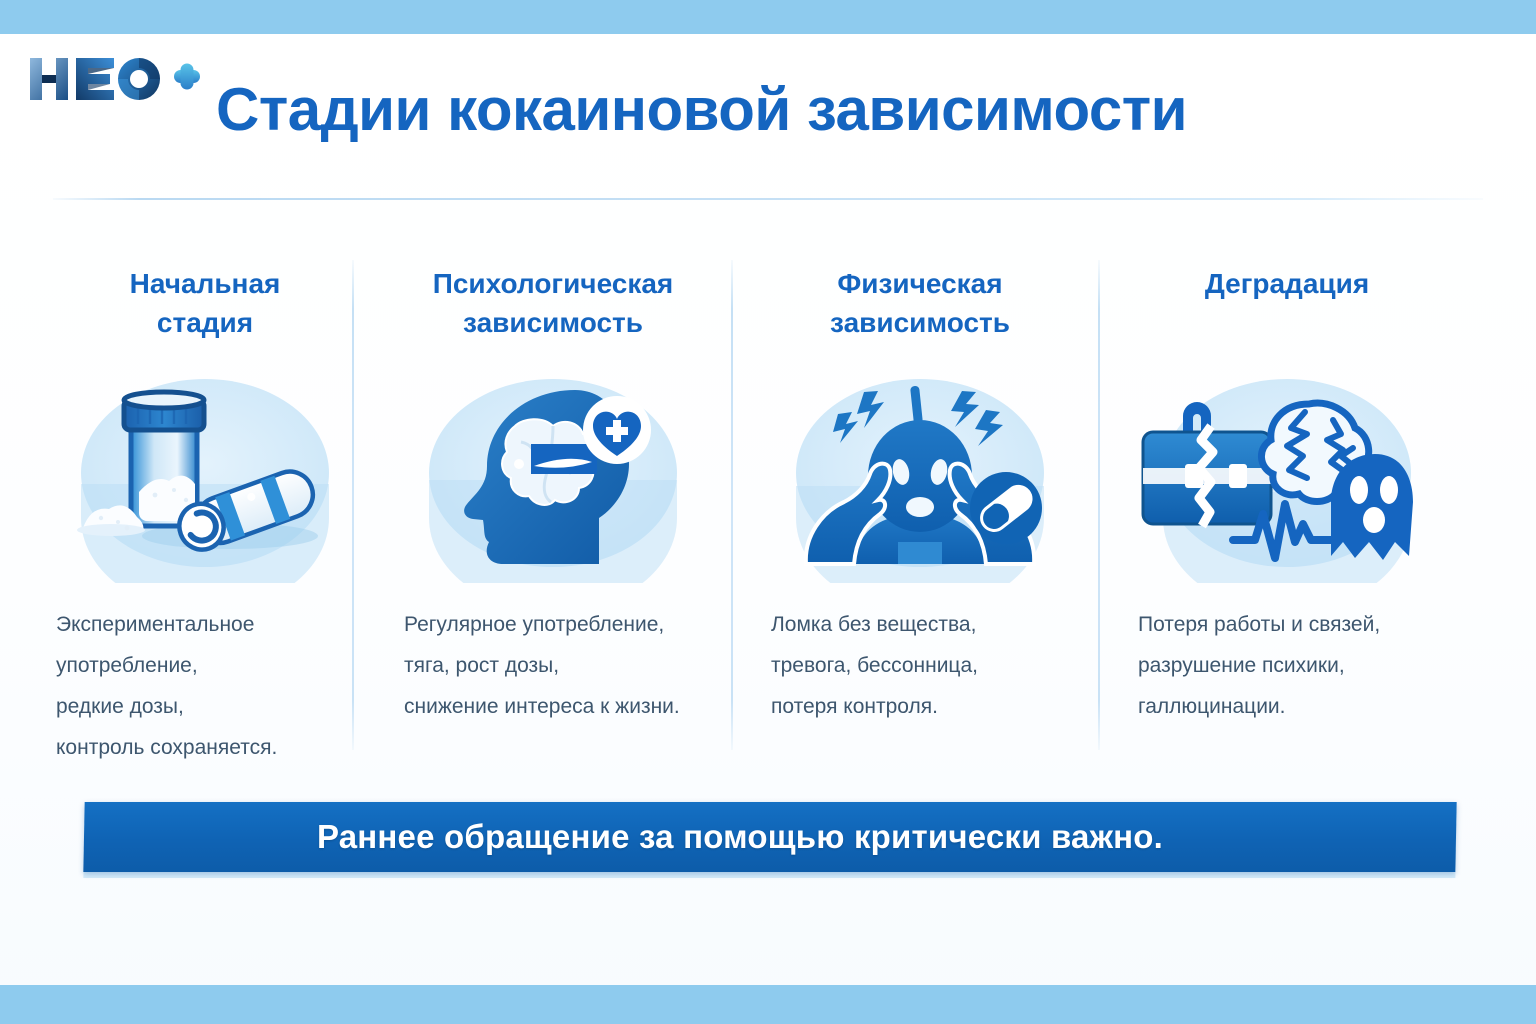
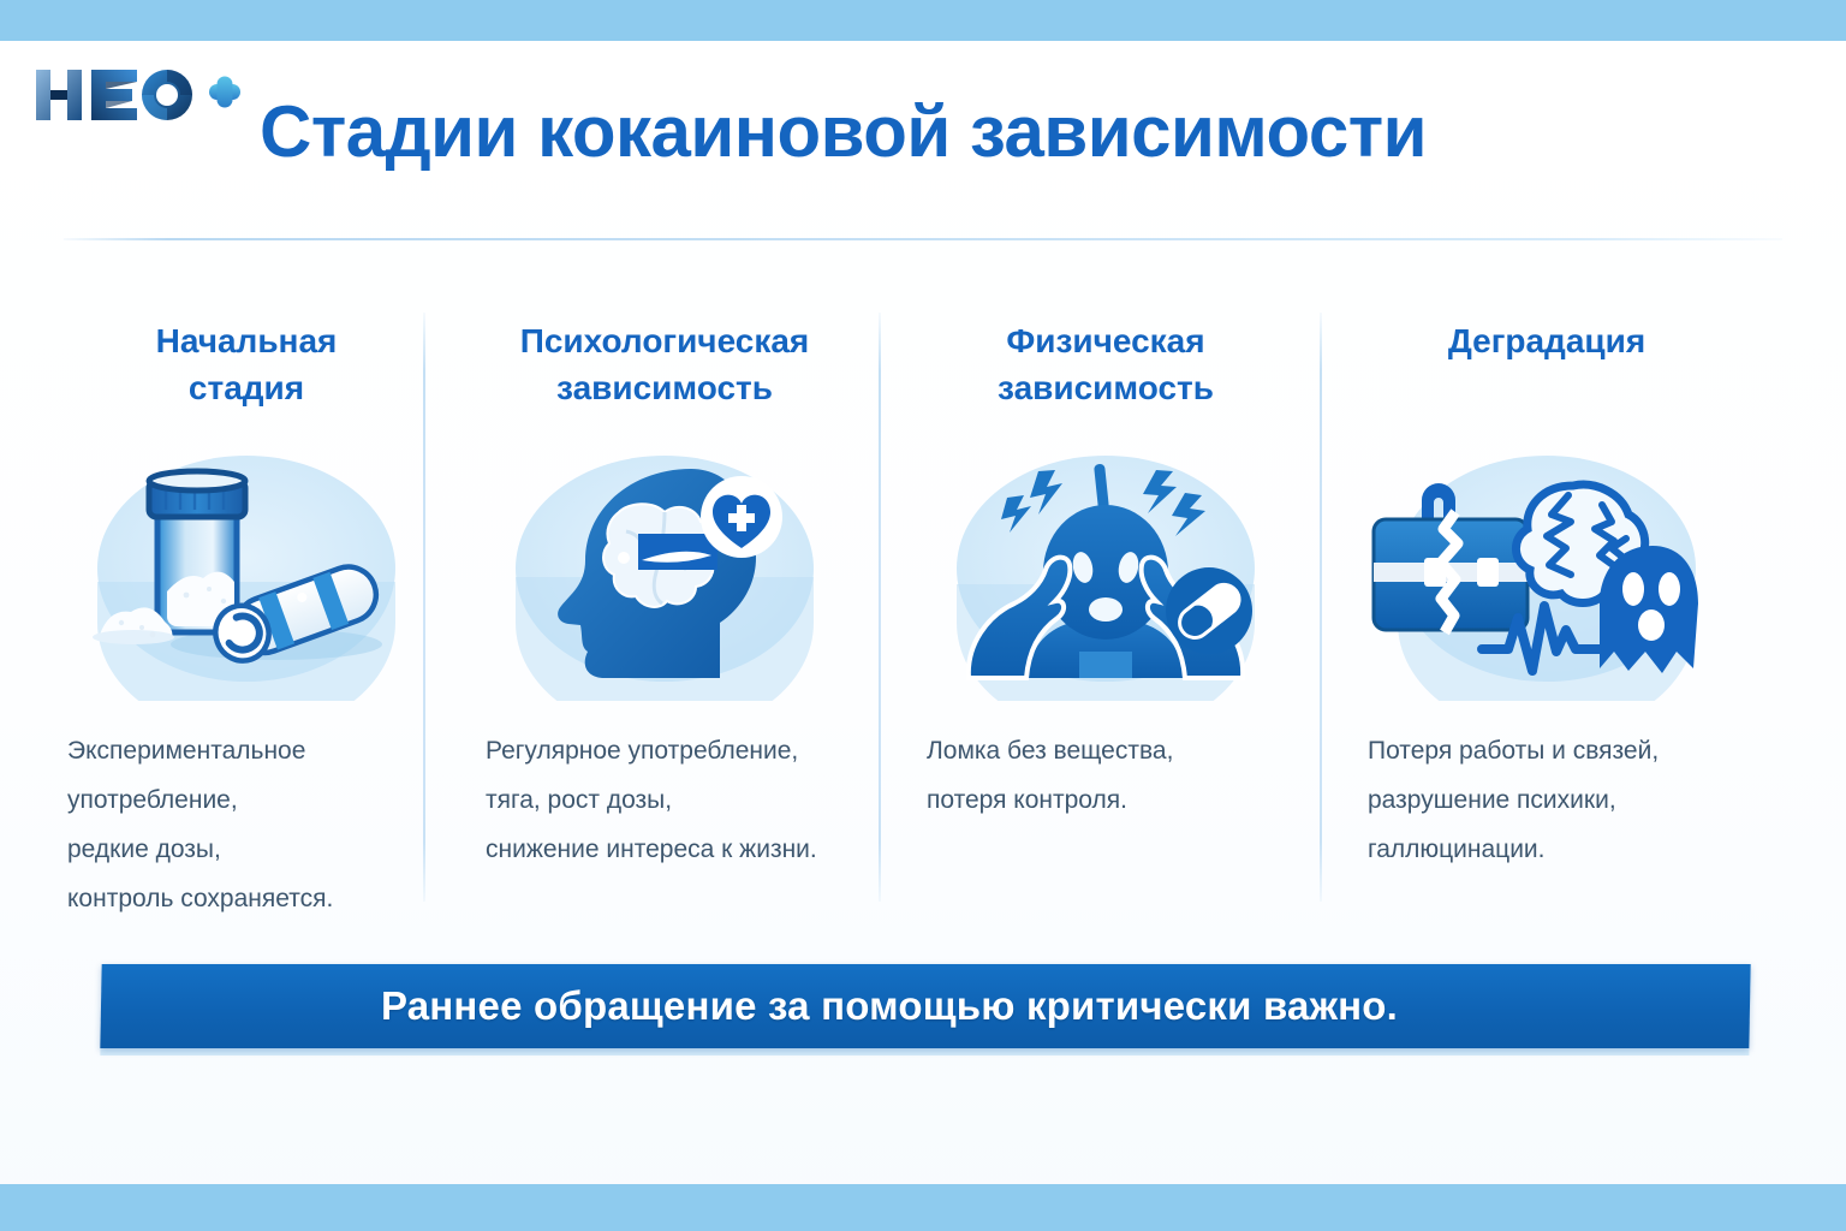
  Стадии кокаиновой зависимости
  Начальная
  стадия
  Экспериментальное
  употребление,
  редкие дозы,
  контроль сохраняется.
  Психологическая
  зависимость
  Регулярное употребление,
  тяга, рост дозы,
  снижение интереса к жизни.
  Физическая
  зависимость
  Ломка без вещества,
- тревога, бессонница,
  потеря контроля.
  Деградация
  Потеря работы и связей,
  разрушение психики,
  галлюцинации.
  Раннее обращение за помощью критически важно.
